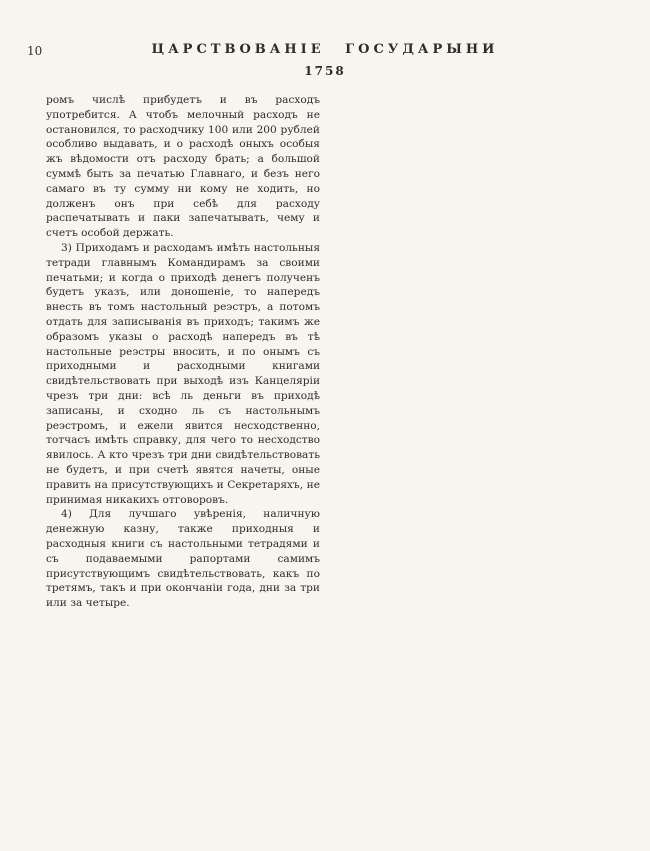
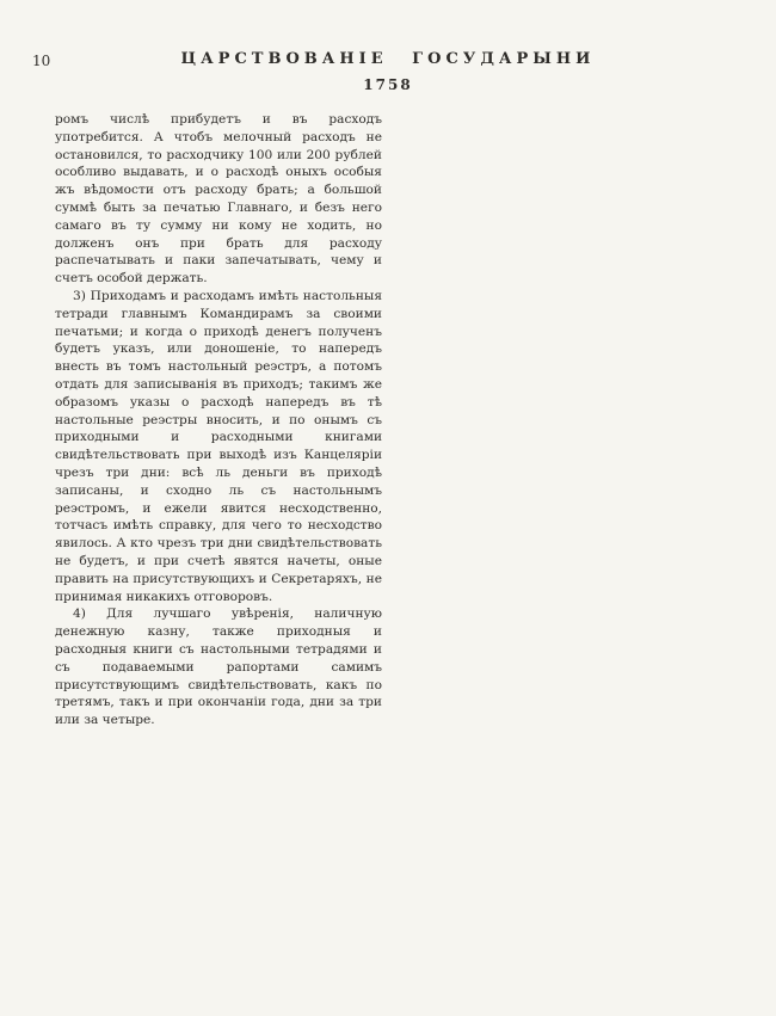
  10
  ЦАРСТВОВАНІЕ ГОСУДАРЫНИ
  1758
- ромъ числѣ прибудетъ и въ расходъ употребится. А чтобъ мелочный расходъ не остановился, то расходчику 100 или 200 рублей особливо выдавать, и о расходѣ оныхъ особыя жъ вѣдомости отъ расходу брать; а большой суммѣ быть за печатью Главнаго, и безъ него самаго въ ту сумму ни кому не ходить, но долженъ онъ при себѣ для расходу распечатывать и паки запечатывать, чему и счетъ особой держать.
+ ромъ числѣ прибудетъ и въ расходъ употребится. А чтобъ мелочный расходъ не остановился, то расходчику 100 или 200 рублей особливо выдавать, и о расходѣ оныхъ особыя жъ вѣдомости отъ расходу брать; а большой суммѣ быть за печатью Главнаго, и безъ него самаго въ ту сумму ни кому не ходить, но долженъ онъ при брать для расходу распечатывать и паки запечатывать, чему и счетъ особой держать.
  3) Приходамъ и расходамъ имѣть настольныя тетради главнымъ Командирамъ за своими печатьми; и когда о приходѣ денегъ полученъ будетъ указъ, или доношеніе, то напередъ внесть въ томъ настольный реэстръ, а потомъ отдать для записыванія въ приходъ; такимъ же образомъ указы о расходѣ напередъ въ тѣ настольные реэстры вносить, и по онымъ съ приходными и расходными книгами свидѣтельствовать при выходѣ изъ Канцеляріи чрезъ три дни: всѣ ль деньги въ приходѣ записаны, и сходно ль съ настольнымъ реэстромъ, и ежели явится несходственно, тотчасъ имѣть справку, для чего то несходство явилось. А кто чрезъ три дни свидѣтельствовать не будетъ, и при счетѣ явятся начеты, оные править на присутствующихъ и Секретаряхъ, не принимая никакихъ отговоровъ.
  4) Для лучшаго увѣренія, наличную денежную казну, также приходныя и расходныя книги съ настольными тетрадями и съ подаваемыми рапортами самимъ присутствующимъ свидѣтельствовать, какъ по третямъ, такъ и при окончаніи года, дни за три или за четыре.
